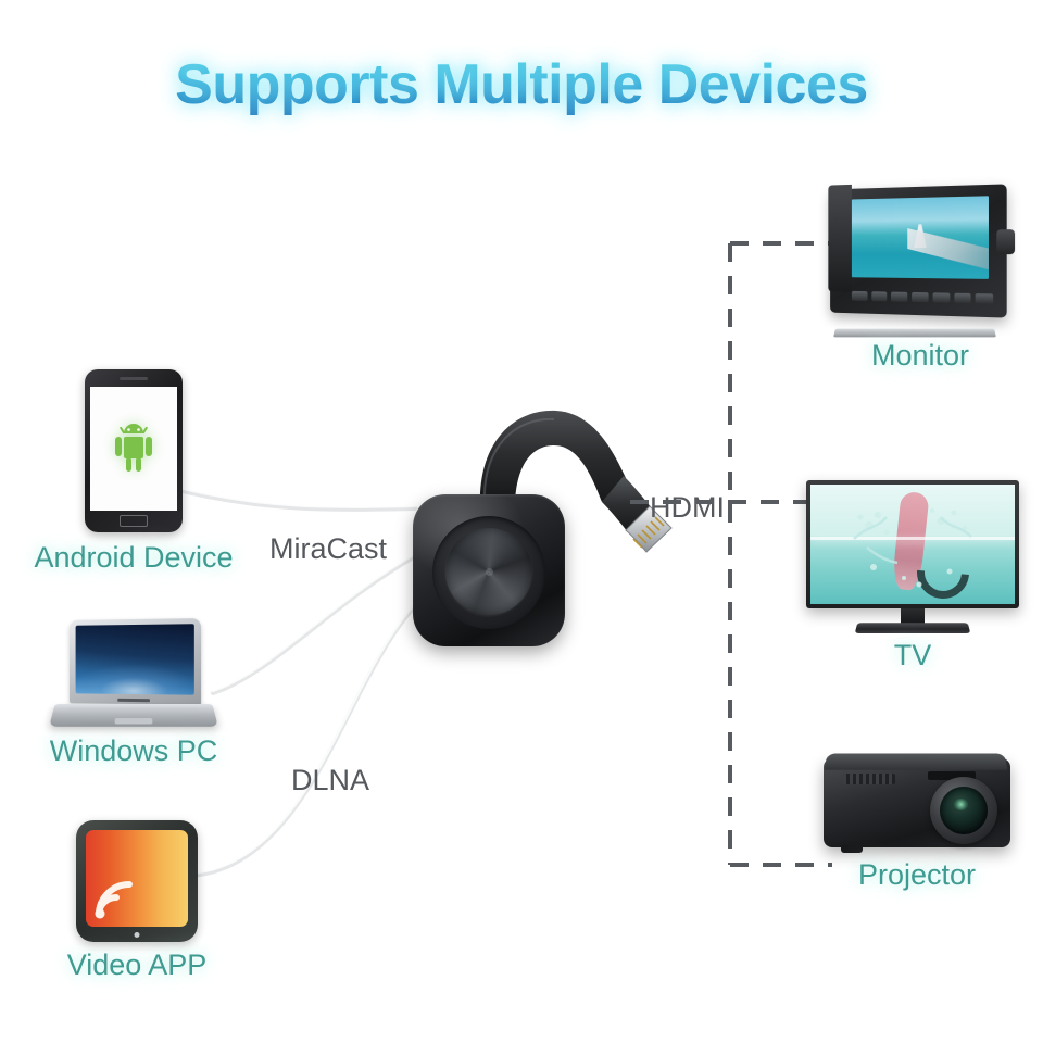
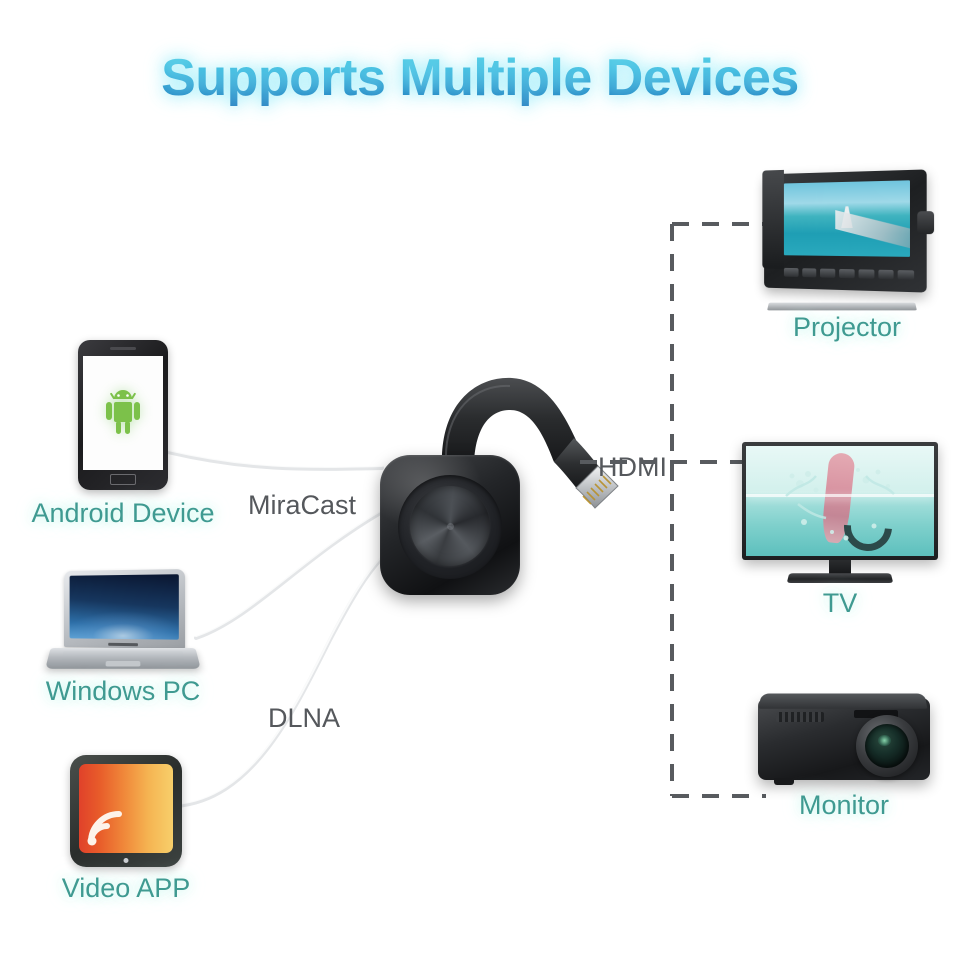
  Supports Multiple Devices
  Android Device
  Windows PC
  Video APP
  MiraCast
  DLNA
  HDMI
- Monitor
+ Projector
  TV
- Projector
+ Monitor
